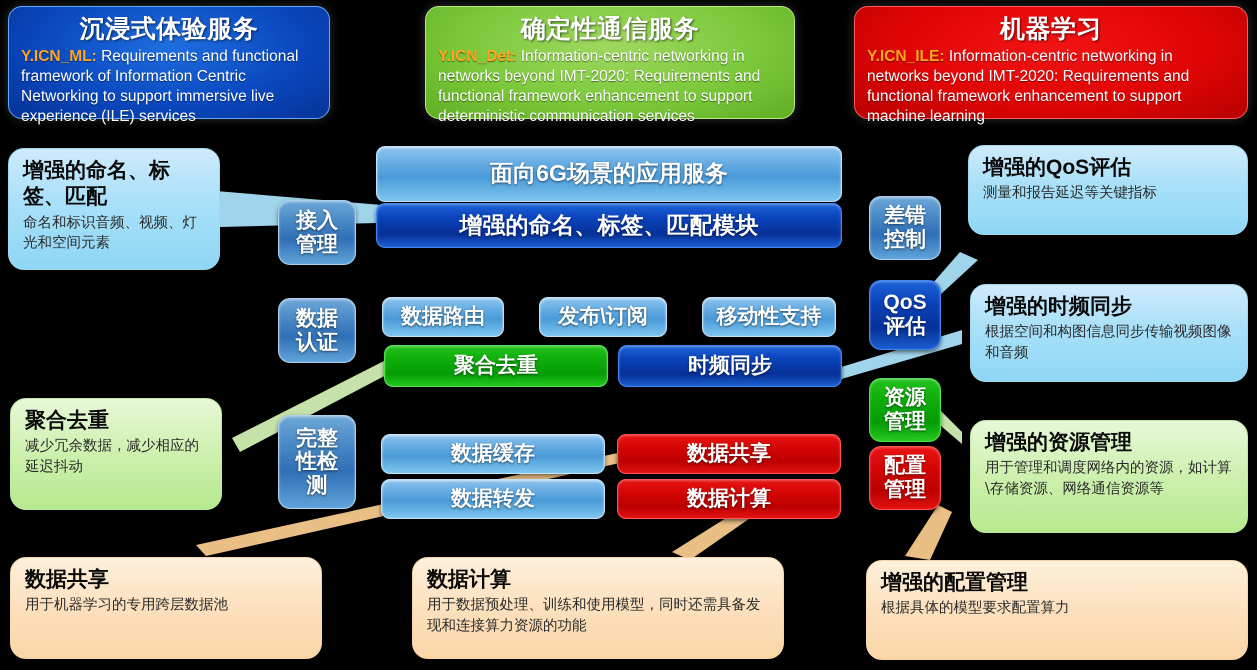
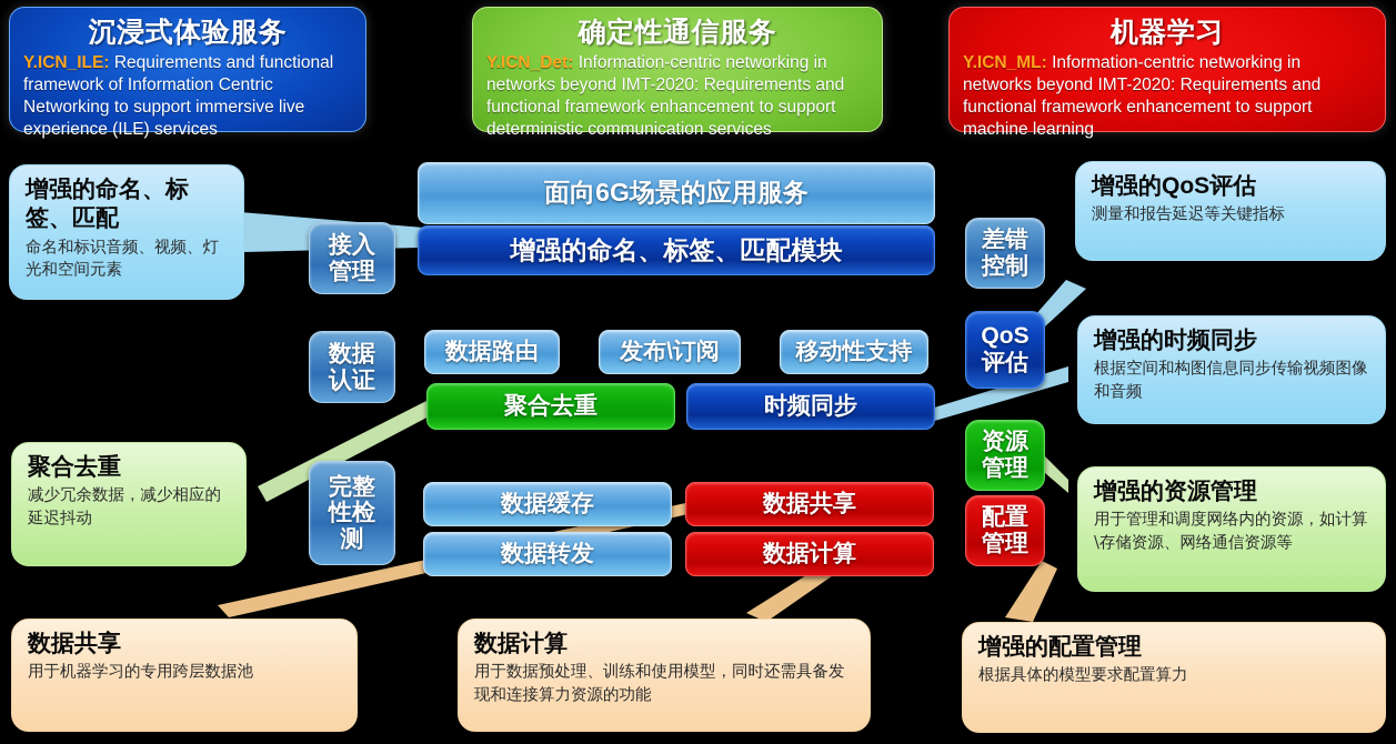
  沉浸式体验服务
- Y.ICN_ML: Requirements and functional framework of Information Centric Networking to support immersive live experience (ILE) services
+ Y.ICN_ILE: Requirements and functional framework of Information Centric Networking to support immersive live experience (ILE) services
  确定性通信服务
  Y.ICN_Det: Information-centric networking in networks beyond IMT-2020: Requirements and functional framework enhancement to support deterministic communication services
  机器学习
- Y.ICN_ILE: Information-centric networking in networks beyond IMT-2020: Requirements and functional framework enhancement to support machine learning
+ Y.ICN_ML: Information-centric networking in networks beyond IMT-2020: Requirements and functional framework enhancement to support machine learning
  面向6G场景的应用服务
  增强的命名、标签、匹配模块
  接入
  管理
  数据
  认证
  完整
  性检
  测
  数据路由
  发布\订阅
  移动性支持
  聚合去重
  时频同步
  数据缓存
  数据转发
  数据共享
  数据计算
  差错
  控制
  QoS
  评估
  资源
  管理
  配置
  管理
  增强的命名、标签、匹配
  命名和标识音频、视频、灯光和空间元素
  聚合去重
  减少冗余数据，减少相应的延迟抖动
  数据共享
  用于机器学习的专用跨层数据池
  数据计算
  用于数据预处理、训练和使用模型，同时还需具备发现和连接算力资源的功能
  增强的配置管理
  根据具体的模型要求配置算力
  增强的QoS评估
  测量和报告延迟等关键指标
  增强的时频同步
  根据空间和构图信息同步传输视频图像和音频
  增强的资源管理
  用于管理和调度网络内的资源，如计算\存储资源、网络通信资源等
